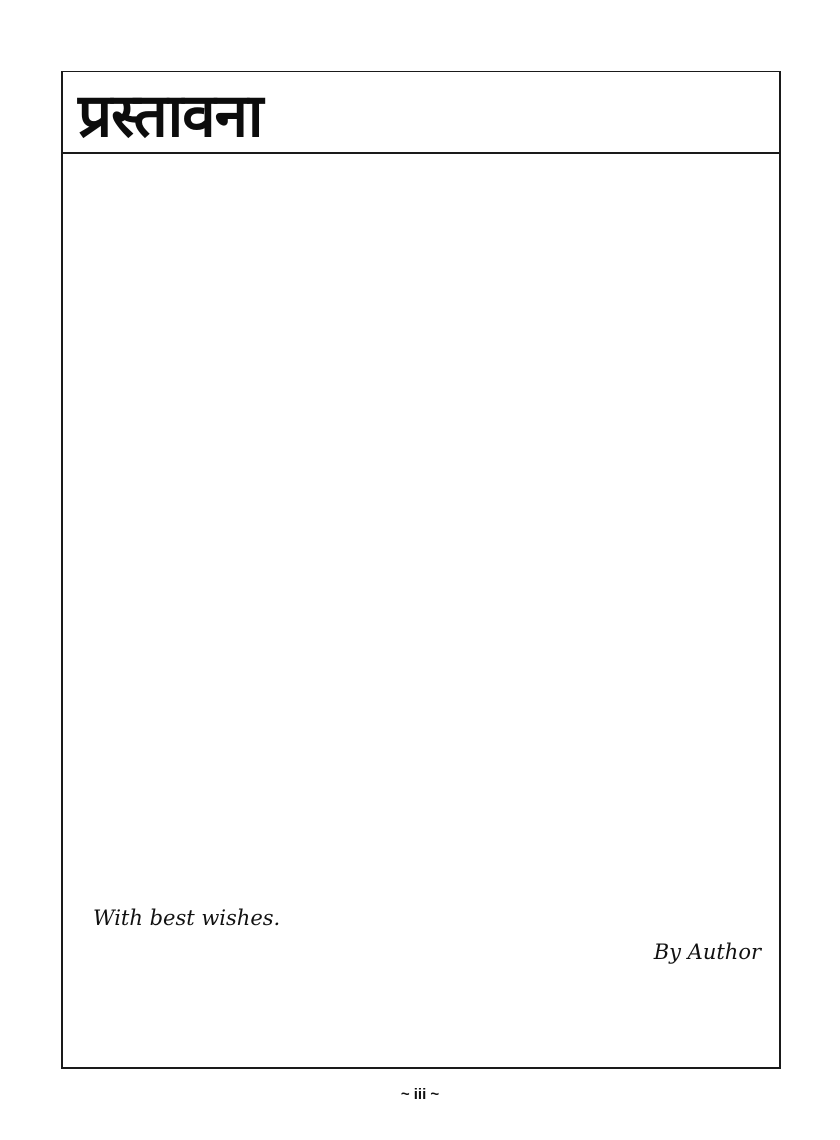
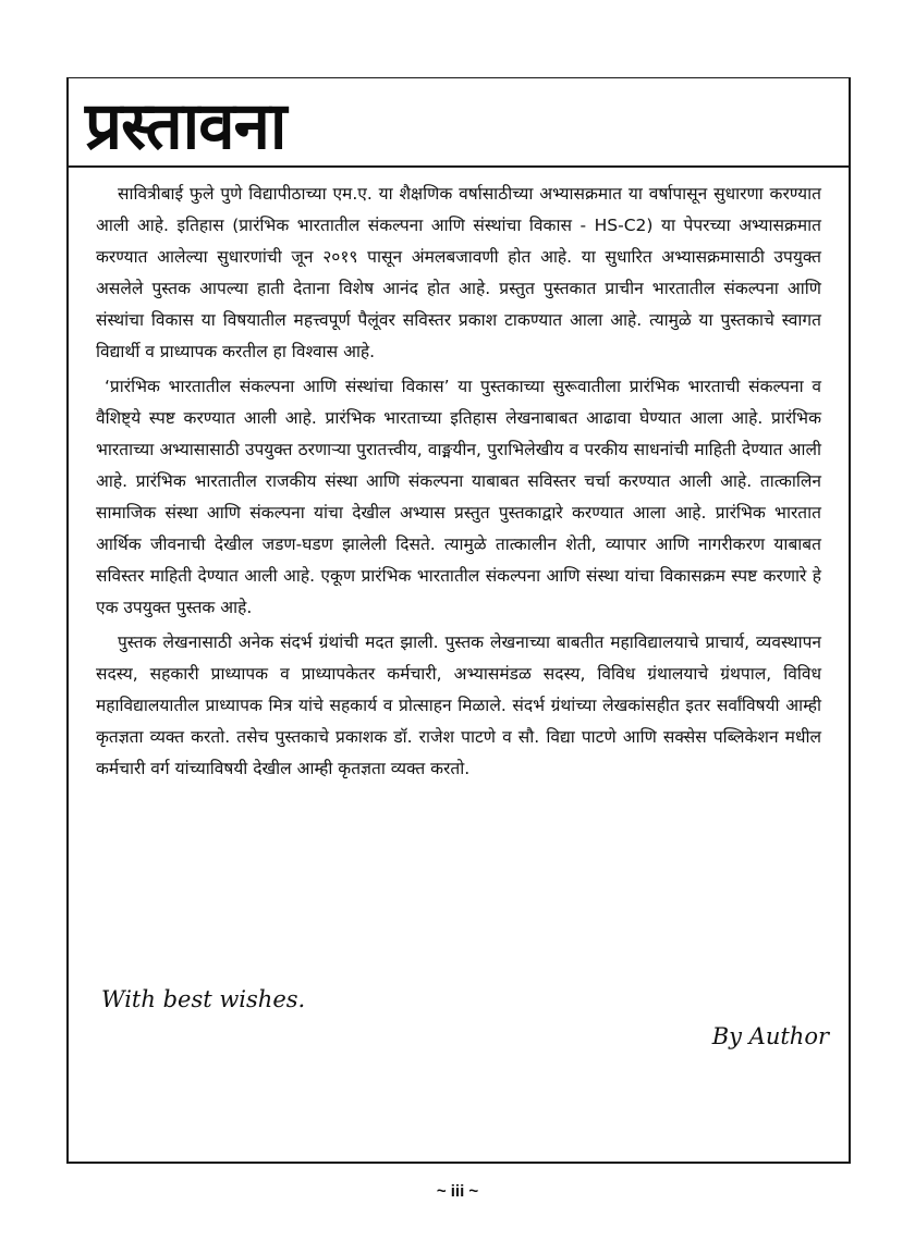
  प्रस्तावना
+ सावित्रीबाई फुले पुणे विद्यापीठाच्या एम.ए. या शैक्षणिक वर्षासाठीच्या अभ्यासक्रमात या वर्षापासून सुधारणा करण्यात आली आहे. इतिहास (प्रारंभिक भारतातील संकल्पना आणि संस्थांचा विकास - HS-C2) या पेपरच्या अभ्यासक्रमात करण्यात आलेल्या सुधारणांची जून २०१९ पासून अंमलबजावणी होत आहे. या सुधारित अभ्यासक्रमासाठी उपयुक्त असलेले पुस्तक आपल्या हाती देताना विशेष आनंद होत आहे. प्रस्तुत पुस्तकात प्राचीन भारतातील संकल्पना आणि संस्थांचा विकास या विषयातील महत्त्वपूर्ण पैलूंवर सविस्तर प्रकाश टाकण्यात आला आहे. त्यामुळे या पुस्तकाचे स्वागत विद्यार्थी व प्राध्यापक करतील हा विश्वास आहे.
+ ‘प्रारंभिक भारतातील संकल्पना आणि संस्थांचा विकास’ या पुस्तकाच्या सुरूवातीला प्रारंभिक भारताची संकल्पना व वैशिष्ट्ये स्पष्ट करण्यात आली आहे. प्रारंभिक भारताच्या इतिहास लेखनाबाबत आढावा घेण्यात आला आहे. प्रारंभिक भारताच्या अभ्यासासाठी उपयुक्त ठरणाऱ्या पुरातत्त्वीय, वाङ्मयीन, पुराभिलेखीय व परकीय साधनांची माहिती देण्यात आली आहे. प्रारंभिक भारतातील राजकीय संस्था आणि संकल्पना याबाबत सविस्तर चर्चा करण्यात आली आहे. तात्कालिन सामाजिक संस्था आणि संकल्पना यांचा देखील अभ्यास प्रस्तुत पुस्तकाद्वारे करण्यात आला आहे. प्रारंभिक भारतात आर्थिक जीवनाची देखील जडण-घडण झालेली दिसते. त्यामुळे तात्कालीन शेती, व्यापार आणि नागरीकरण याबाबत सविस्तर माहिती देण्यात आली आहे. एकूण प्रारंभिक भारतातील संकल्पना आणि संस्था यांचा विकासक्रम स्पष्ट करणारे हे एक उपयुक्त पुस्तक आहे.
+ पुस्तक लेखनासाठी अनेक संदर्भ ग्रंथांची मदत झाली. पुस्तक लेखनाच्या बाबतीत महाविद्यालयाचे प्राचार्य, व्यवस्थापन सदस्य, सहकारी प्राध्यापक व प्राध्यापकेतर कर्मचारी, अभ्यासमंडळ सदस्य, विविध ग्रंथालयाचे ग्रंथपाल, विविध महाविद्यालयातील प्राध्यापक मित्र यांचे सहकार्य व प्रोत्साहन मिळाले. संदर्भ ग्रंथांच्या लेखकांसहीत इतर सर्वांविषयी आम्ही कृतज्ञता व्यक्त करतो. तसेच पुस्तकाचे प्रकाशक डॉ. राजेश पाटणे व सौ. विद्या पाटणे आणि सक्सेस पब्लिकेशन मधील कर्मचारी वर्ग यांच्याविषयी देखील आम्ही कृतज्ञता व्यक्त करतो.
  With best wishes.
  By Author
  ~ iii ~
